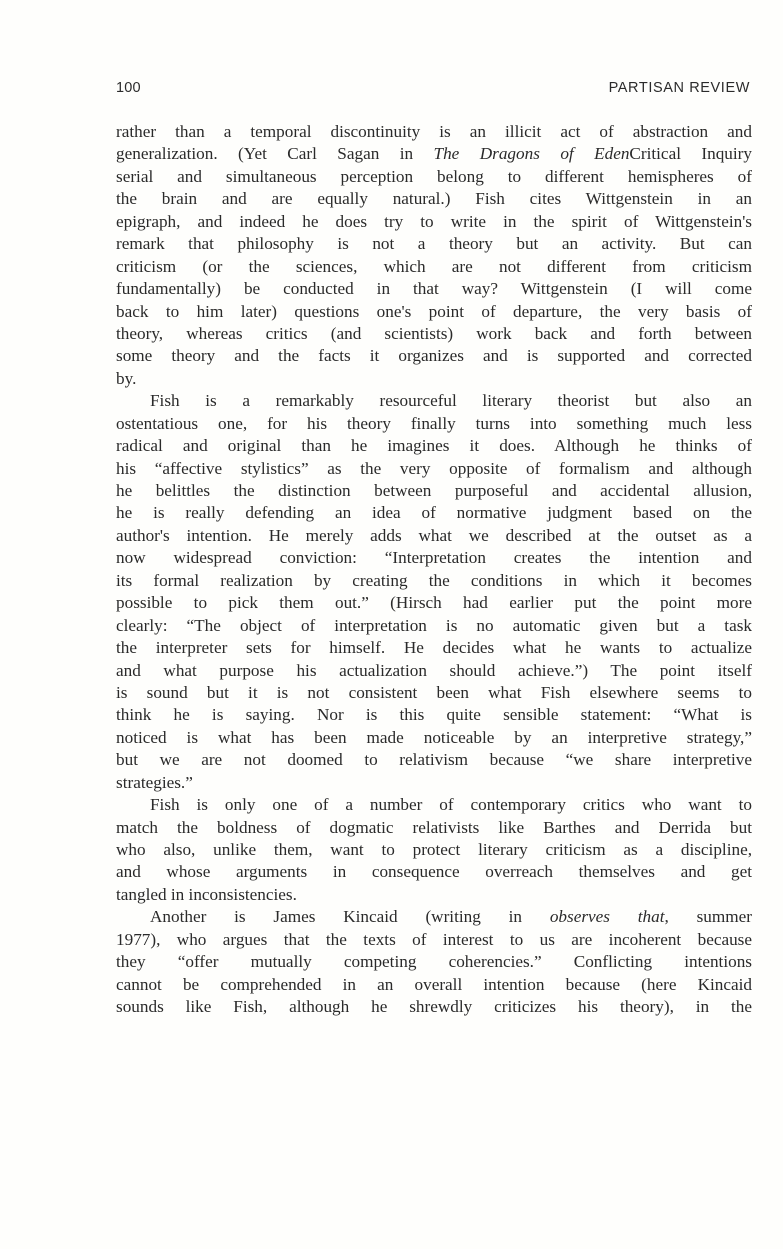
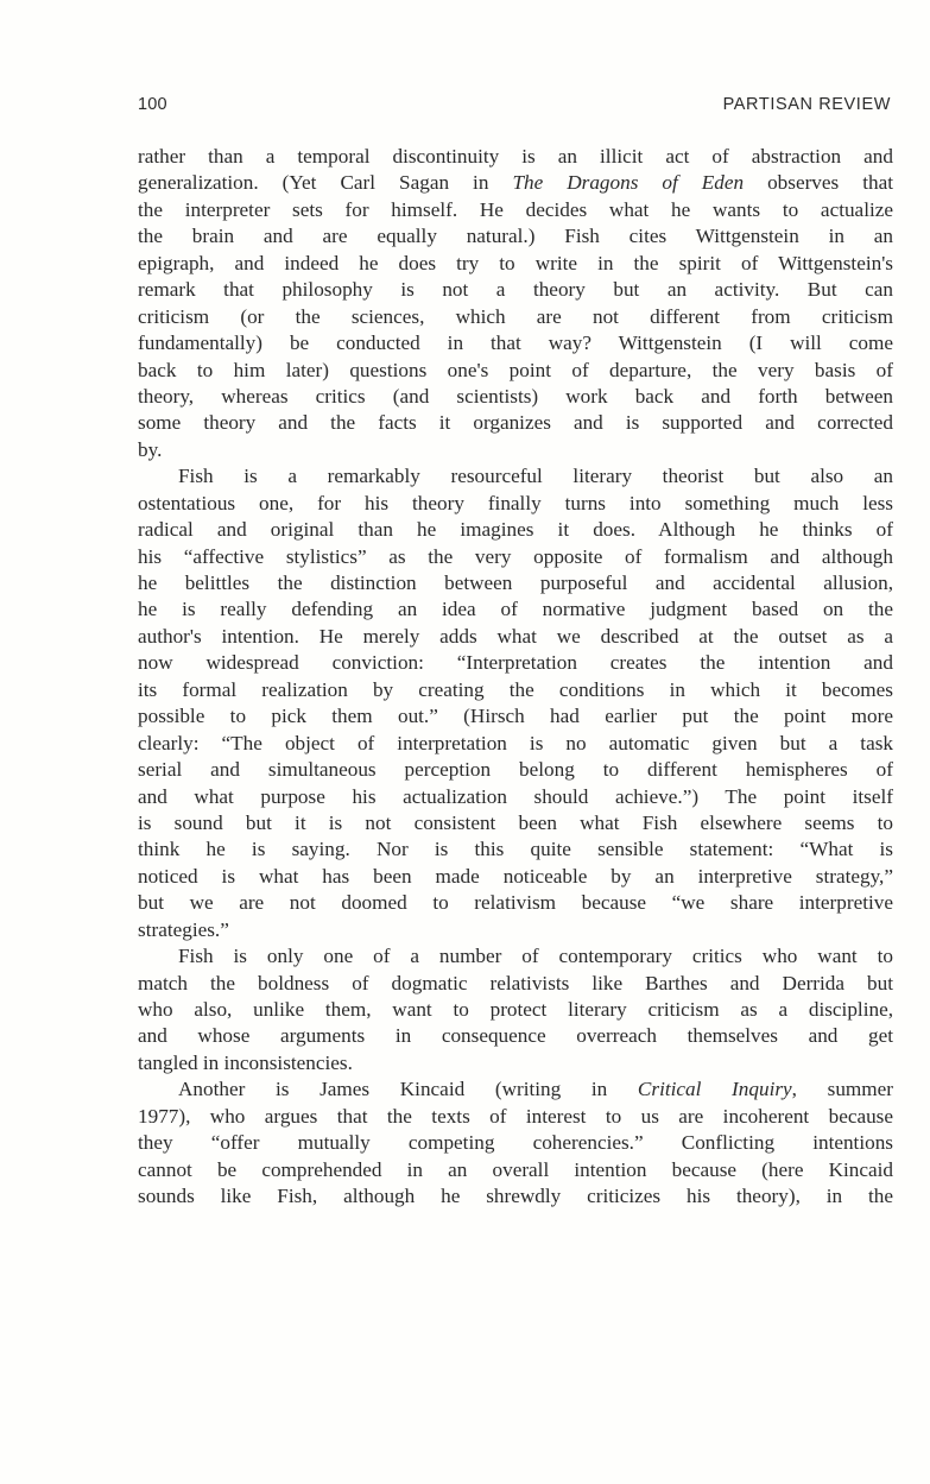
  100
  PARTISAN REVIEW
  rather than a temporal discontinuity is an illicit act of abstraction and
- generalization. (Yet Carl Sagan in The Dragons of EdenCritical Inquiry
+ generalization. (Yet Carl Sagan in The Dragons of Eden observes that
- serial and simultaneous perception belong to different hemispheres of
+ the interpreter sets for himself. He decides what he wants to actualize
  the brain and are equally natural.) Fish cites Wittgenstein in an
  epigraph, and indeed he does try to write in the spirit of Wittgenstein's
  remark that philosophy is not a theory but an activity. But can
  criticism (or the sciences, which are not different from criticism
  fundamentally) be conducted in that way? Wittgenstein (I will come
  back to him later) questions one's point of departure, the very basis of
  theory, whereas critics (and scientists) work back and forth between
  some theory and the facts it organizes and is supported and corrected
  by.
  Fish is a remarkably resourceful literary theorist but also an
  ostentatious one, for his theory finally turns into something much less
  radical and original than he imagines it does. Although he thinks of
  his “affective stylistics” as the very opposite of formalism and although
  he belittles the distinction between purposeful and accidental allusion,
  he is really defending an idea of normative judgment based on the
  author's intention. He merely adds what we described at the outset as a
  now widespread conviction: “Interpretation creates the intention and
  its formal realization by creating the conditions in which it becomes
  possible to pick them out.” (Hirsch had earlier put the point more
  clearly: “The object of interpretation is no automatic given but a task
- the interpreter sets for himself. He decides what he wants to actualize
+ serial and simultaneous perception belong to different hemispheres of
  and what purpose his actualization should achieve.”) The point itself
  is sound but it is not consistent been what Fish elsewhere seems to
  think he is saying. Nor is this quite sensible statement: “What is
  noticed is what has been made noticeable by an interpretive strategy,”
  but we are not doomed to relativism because “we share interpretive
  strategies.”
  Fish is only one of a number of contemporary critics who want to
  match the boldness of dogmatic relativists like Barthes and Derrida but
  who also, unlike them, want to protect literary criticism as a discipline,
  and whose arguments in consequence overreach themselves and get
  tangled in inconsistencies.
- Another is James Kincaid (writing in observes that, summer
+ Another is James Kincaid (writing in Critical Inquiry, summer
  1977), who argues that the texts of interest to us are incoherent because
  they “offer mutually competing coherencies.” Conflicting intentions
  cannot be comprehended in an overall intention because (here Kincaid
  sounds like Fish, although he shrewdly criticizes his theory), in the
